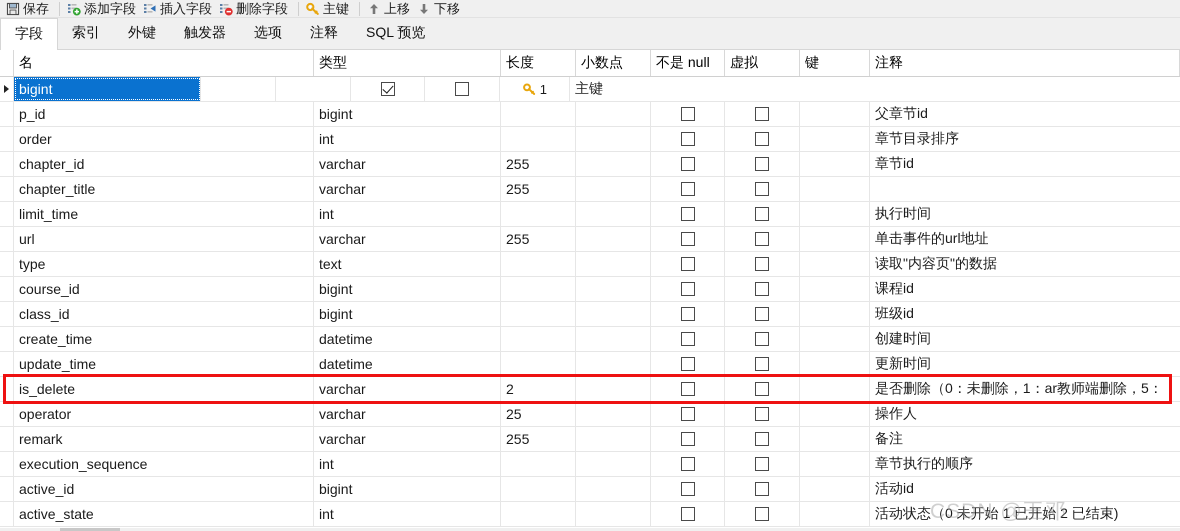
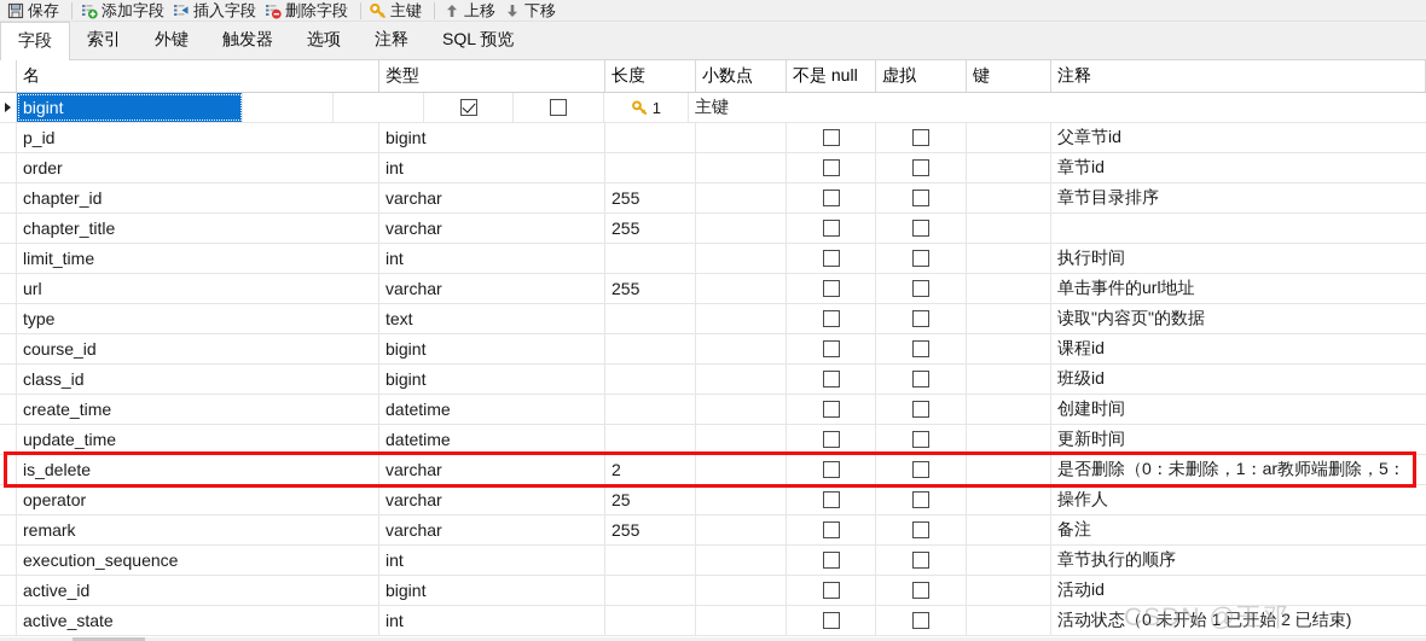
  保存
  添加字段
  插入字段
  删除字段
  主键
  上移
  下移
  字段
  索引
  外键
  触发器
  选项
  注释
  SQL 预览
  名
  类型
  长度
  小数点
  不是 null
  虚拟
  键
  注释
  bigint
  1
  主键
  p_id
  bigint
  父章节id
  order
  int
- 章节目录排序
+ 章节id
  chapter_id
  varchar
  255
- 章节id
+ 章节目录排序
  chapter_title
  varchar
  255
  limit_time
  int
  执行时间
  url
  varchar
  255
  单击事件的url地址
  type
  text
  读取"内容页"的数据
  course_id
  bigint
  课程id
  class_id
  bigint
  班级id
  create_time
  datetime
  创建时间
  update_time
  datetime
  更新时间
  is_delete
  varchar
  2
  是否删除（0：未删除，1：ar教师端删除，5：
  operator
  varchar
  25
  操作人
  remark
  varchar
  255
  备注
  execution_sequence
  int
  章节执行的顺序
  active_id
  bigint
  活动id
  active_state
  int
  活动状态（0 未开始 1 已开始 2 已结束)
  CSDN @王邓
